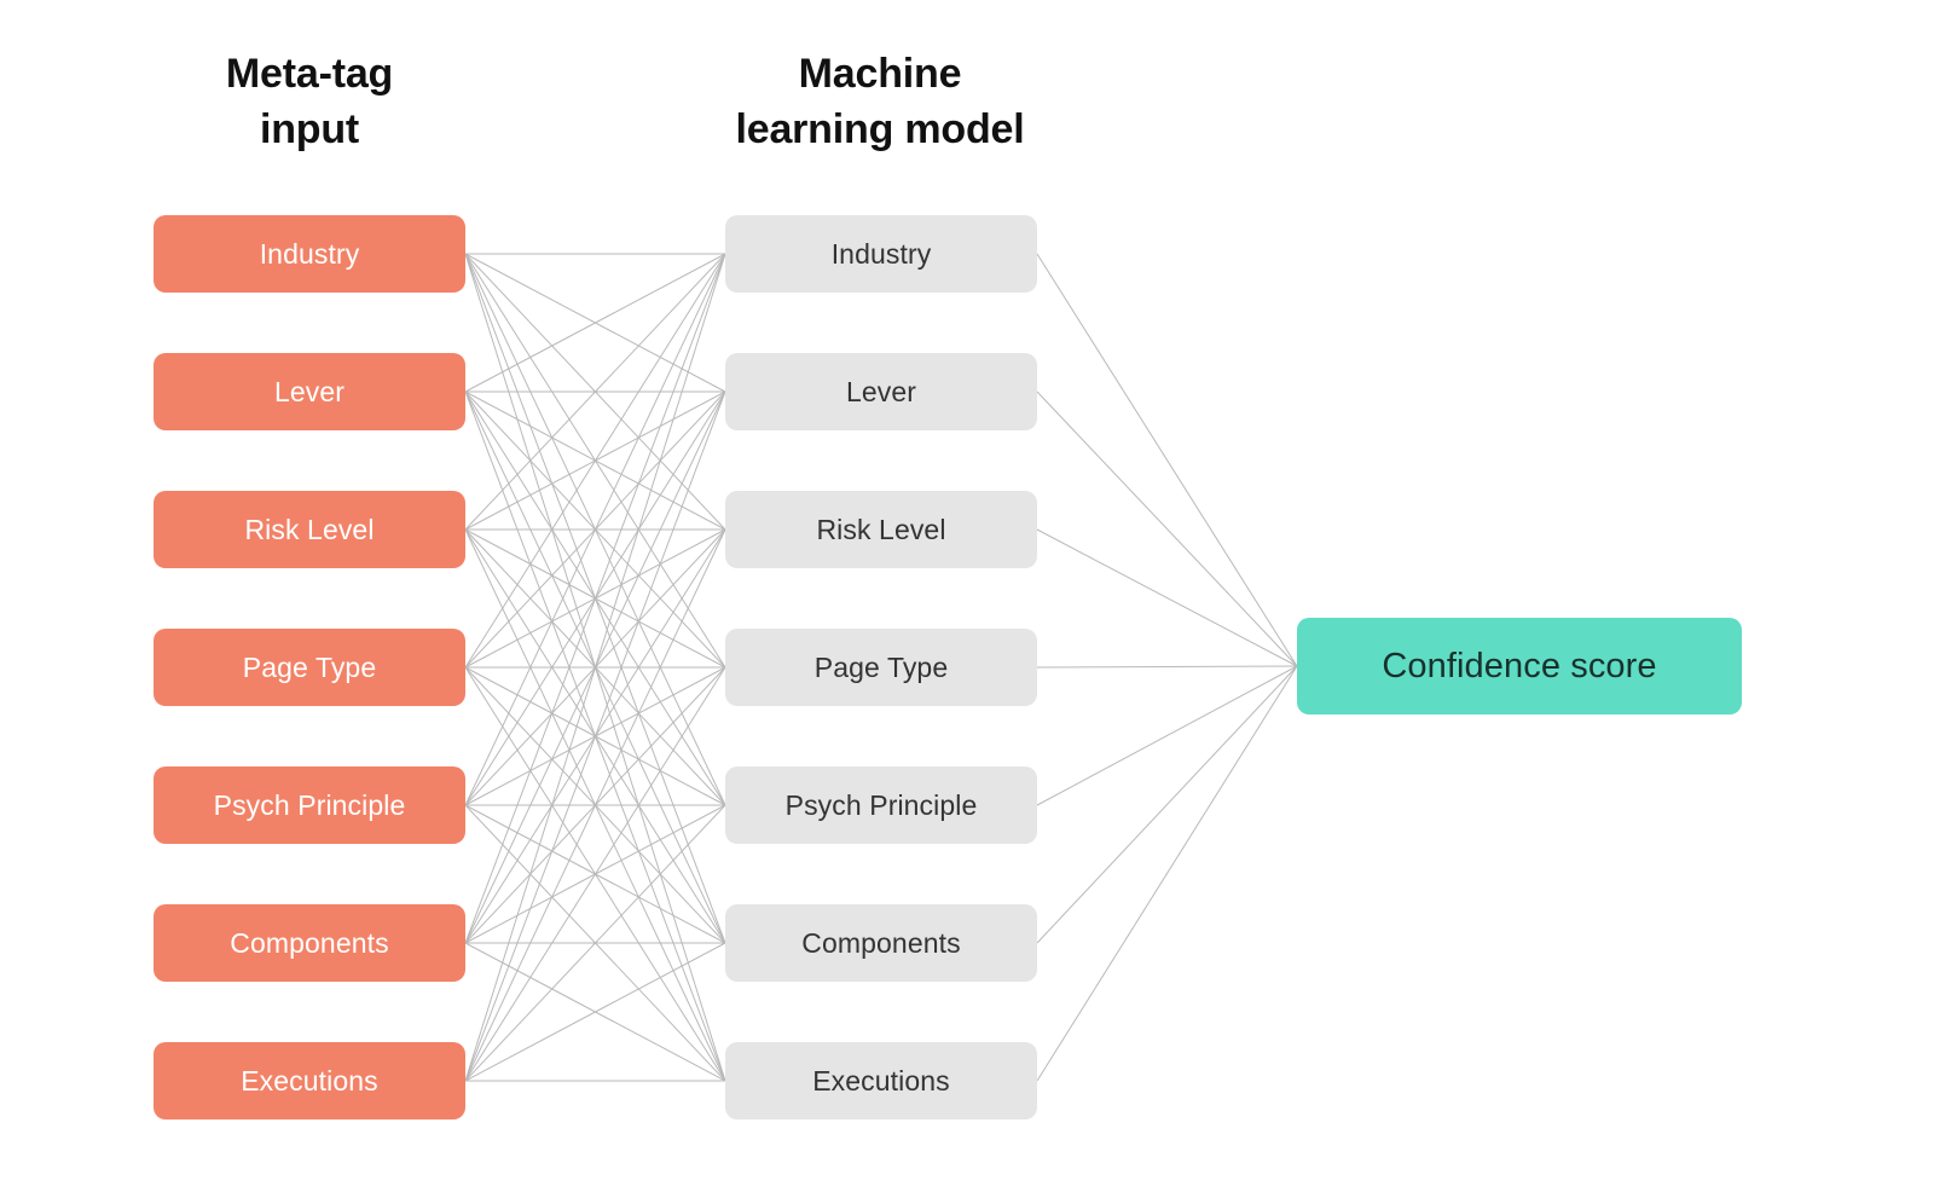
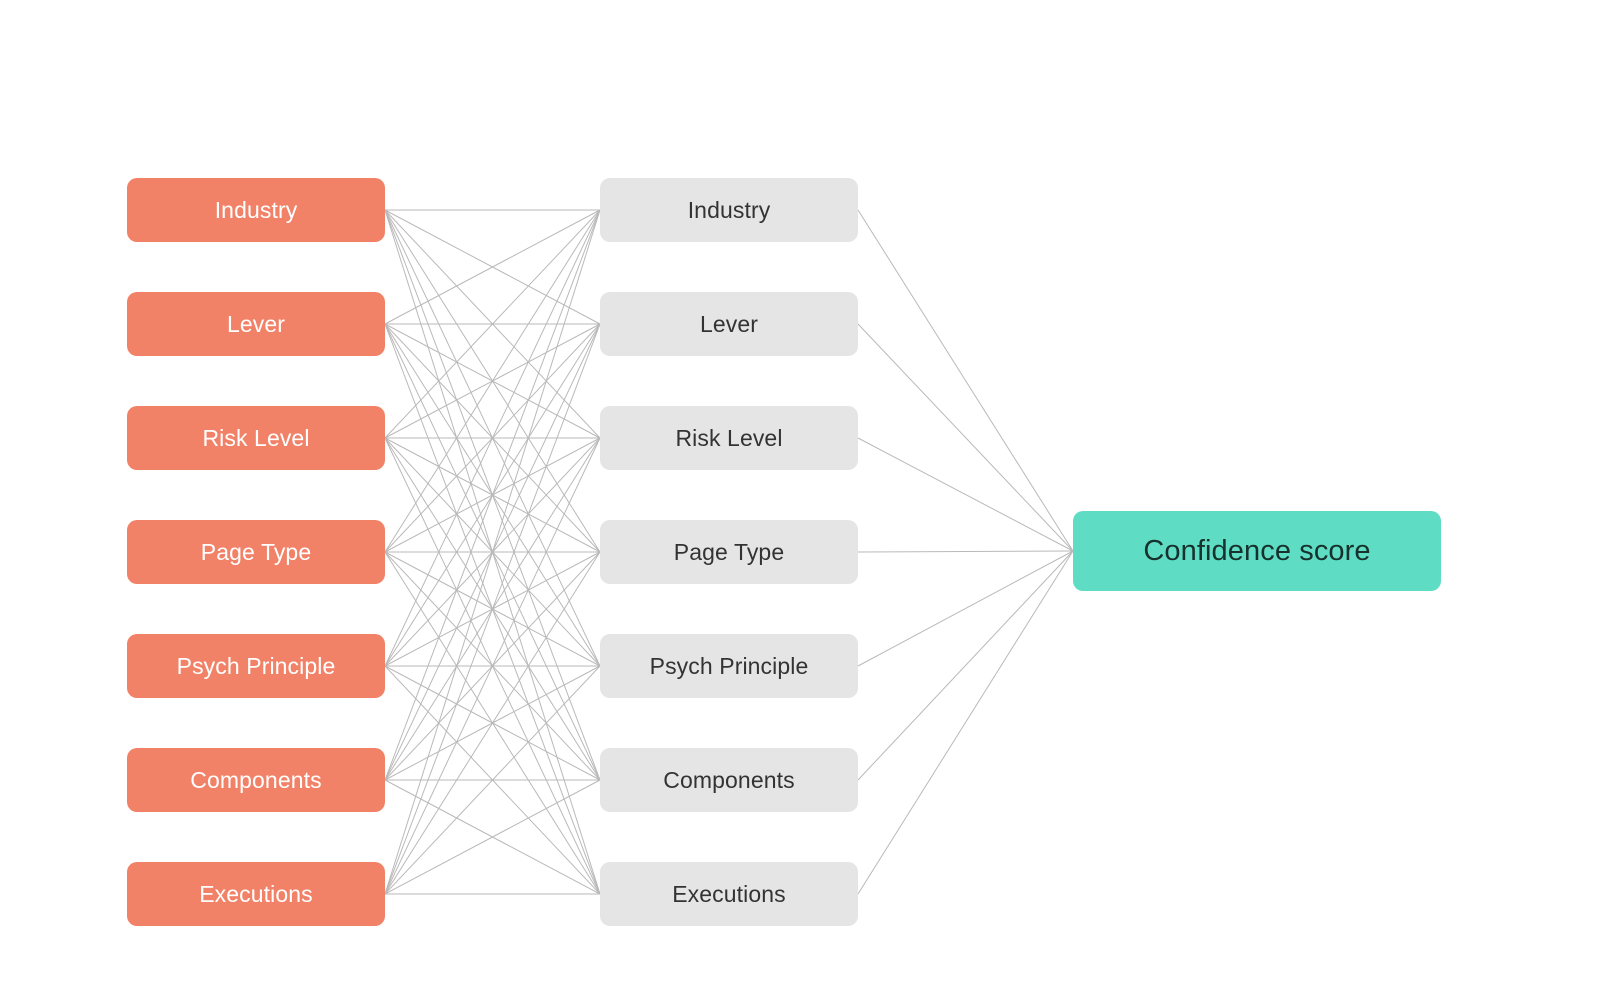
- Meta-tag
- input
- Machine
- learning model
  Industry
  Lever
  Risk Level
  Page Type
  Psych Principle
  Components
  Executions
  Industry
  Lever
  Risk Level
  Page Type
  Psych Principle
  Components
  Executions
  Confidence score
